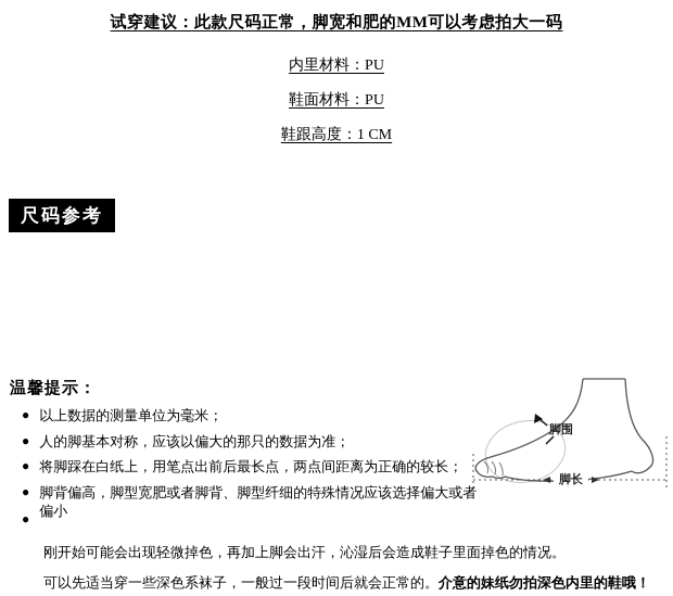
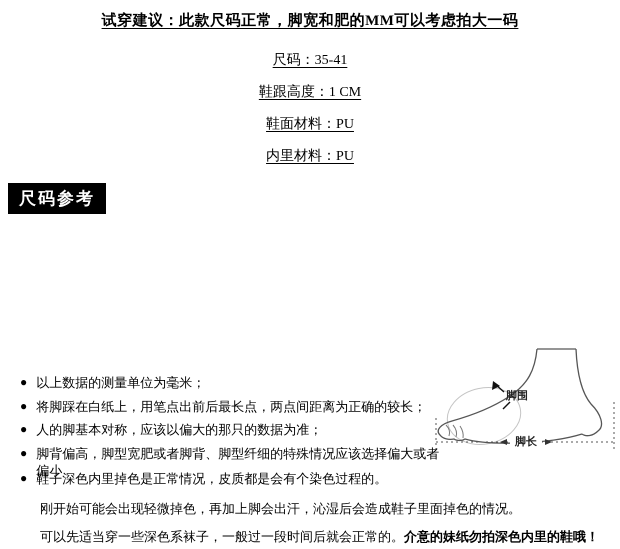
  试穿建议：此款尺码正常，脚宽和肥的MM可以考虑拍大一码
+ 尺码：35-41
- 内里材料：PU
+ 鞋跟高度：1 CM
  鞋面材料：PU
- 鞋跟高度：1 CM
+ 内里材料：PU
  尺码参考
- 温馨提示：
  ●
  以上数据的测量单位为毫米；
  ●
- 人的脚基本对称，应该以偏大的那只的数据为准；
+ 将脚踩在白纸上，用笔点出前后最长点，两点间距离为正确的较长；
  ●
- 将脚踩在白纸上，用笔点出前后最长点，两点间距离为正确的较长；
+ 人的脚基本对称，应该以偏大的那只的数据为准；
  ●
  脚背偏高，脚型宽肥或者脚背、脚型纤细的特殊情况应该选择偏大或者偏小
  ●
+ 鞋子深色内里掉色是正常情况，皮质都是会有个染色过程的。
  刚开始可能会出现轻微掉色，再加上脚会出汗，沁湿后会造成鞋子里面掉色的情况。
  可以先适当穿一些深色系袜子，一般过一段时间后就会正常的。介意的妹纸勿拍深色内里的鞋哦！
  脚围
  脚长
